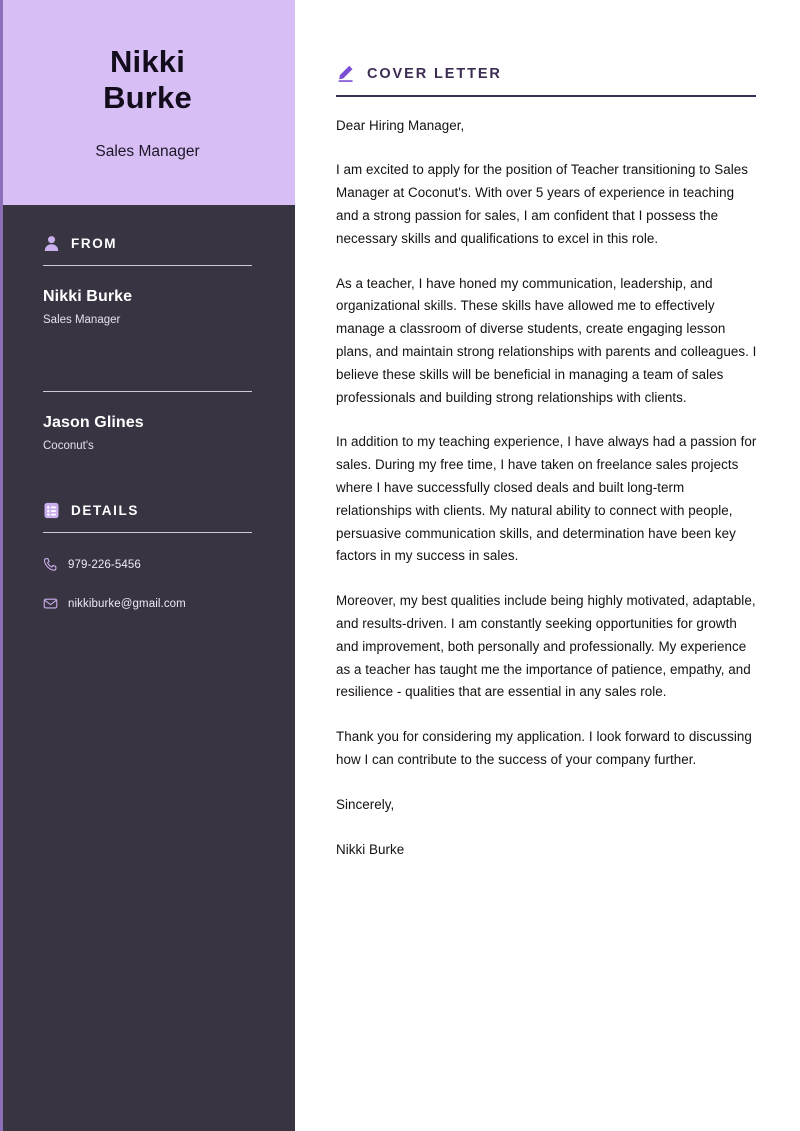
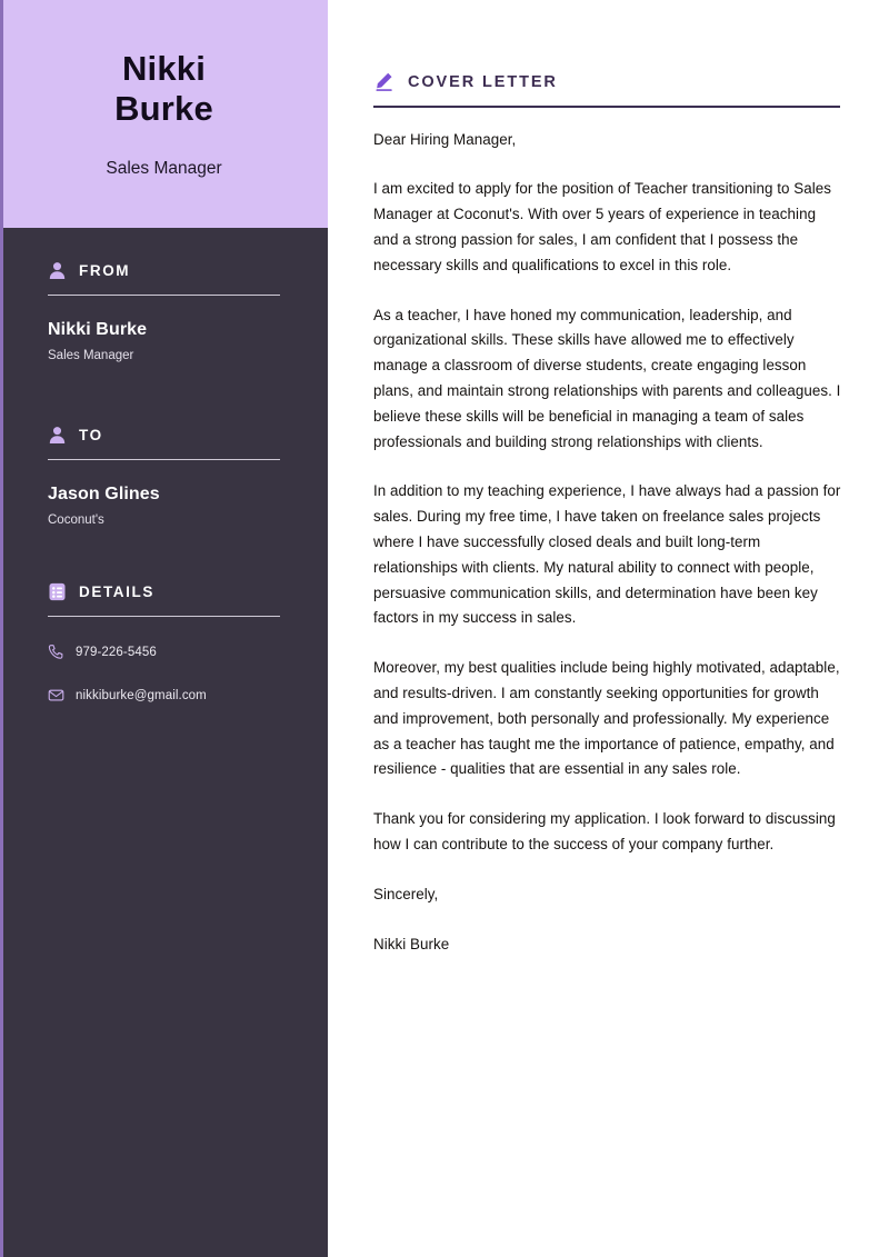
  Nikki
  Burke
  Sales Manager
  FROM
  Nikki Burke
  Sales Manager
+ TO
  Jason Glines
  Coconut's
  DETAILS
  979-226-5456
  nikkiburke@gmail.com
  COVER LETTER
  Dear Hiring Manager,
  I am excited to apply for the position of Teacher transitioning to Sales Manager at Coconut's. With over 5 years of experience in teaching and a strong passion for sales, I am confident that I possess the necessary skills and qualifications to excel in this role.
  As a teacher, I have honed my communication, leadership, and organizational skills. These skills have allowed me to effectively manage a classroom of diverse students, create engaging lesson plans, and maintain strong relationships with parents and colleagues. I believe these skills will be beneficial in managing a team of sales professionals and building strong relationships with clients.
  In addition to my teaching experience, I have always had a passion for sales. During my free time, I have taken on freelance sales projects where I have successfully closed deals and built long-term relationships with clients. My natural ability to connect with people, persuasive communication skills, and determination have been key factors in my success in sales.
  Moreover, my best qualities include being highly motivated, adaptable, and results-driven. I am constantly seeking opportunities for growth and improvement, both personally and professionally. My experience as a teacher has taught me the importance of patience, empathy, and resilience - qualities that are essential in any sales role.
  Thank you for considering my application. I look forward to discussing how I can contribute to the success of your company further.
  Sincerely,
  Nikki Burke
